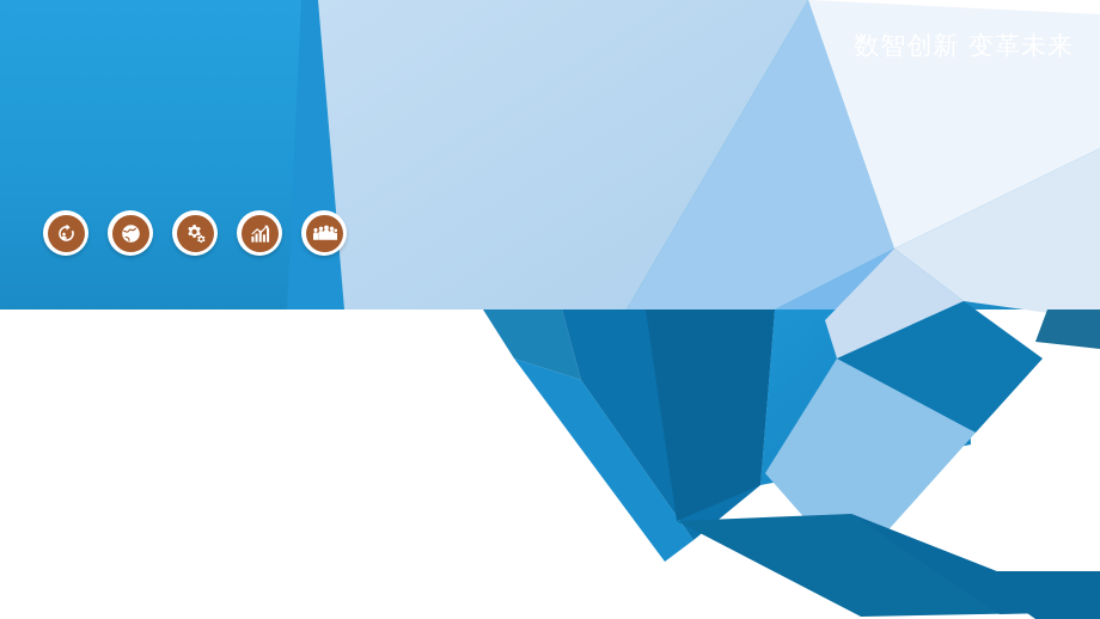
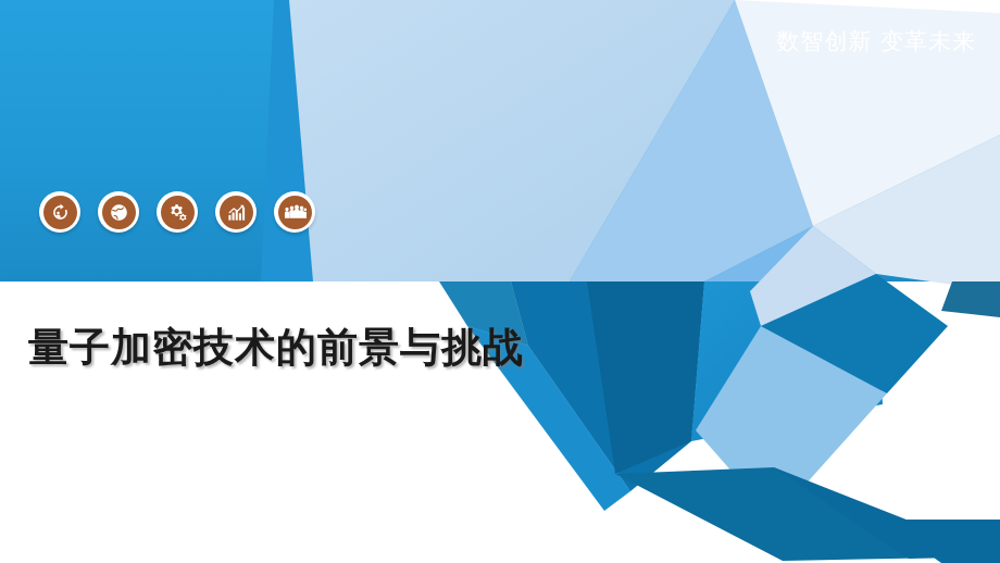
+ 量子加密技术的前景与挑战
